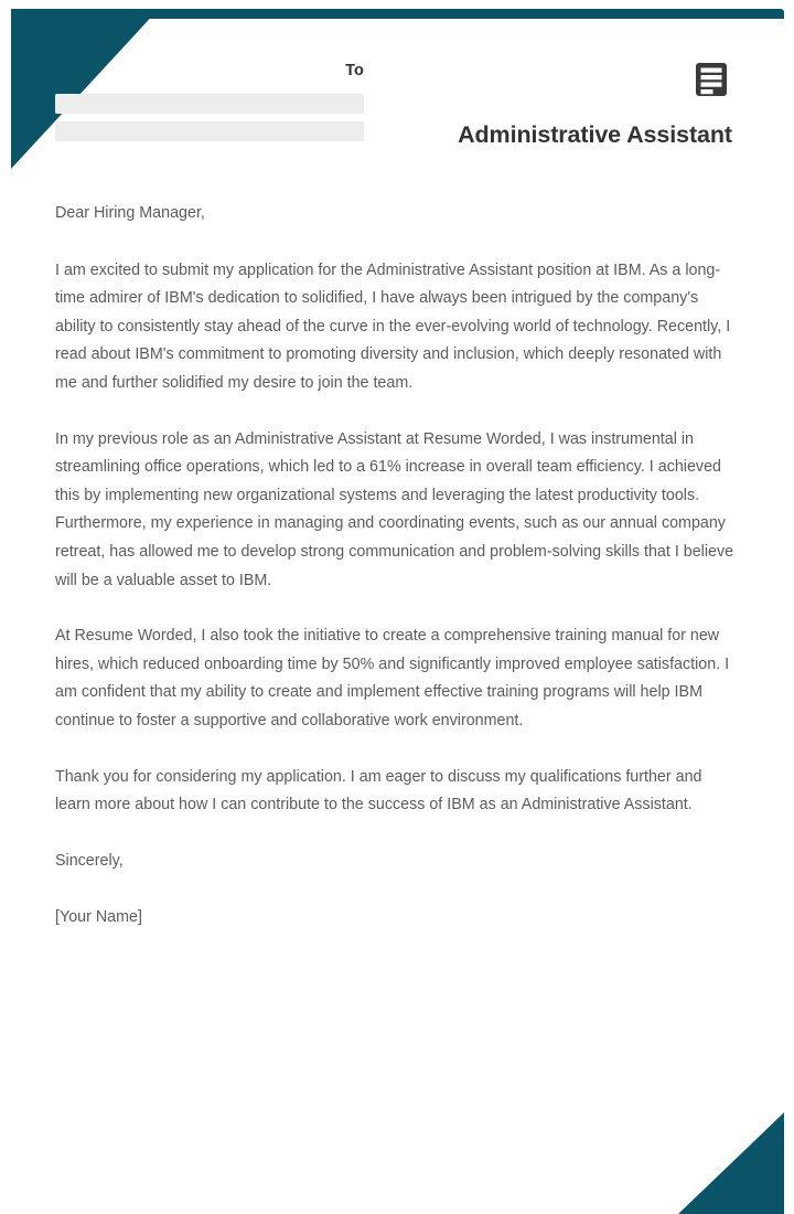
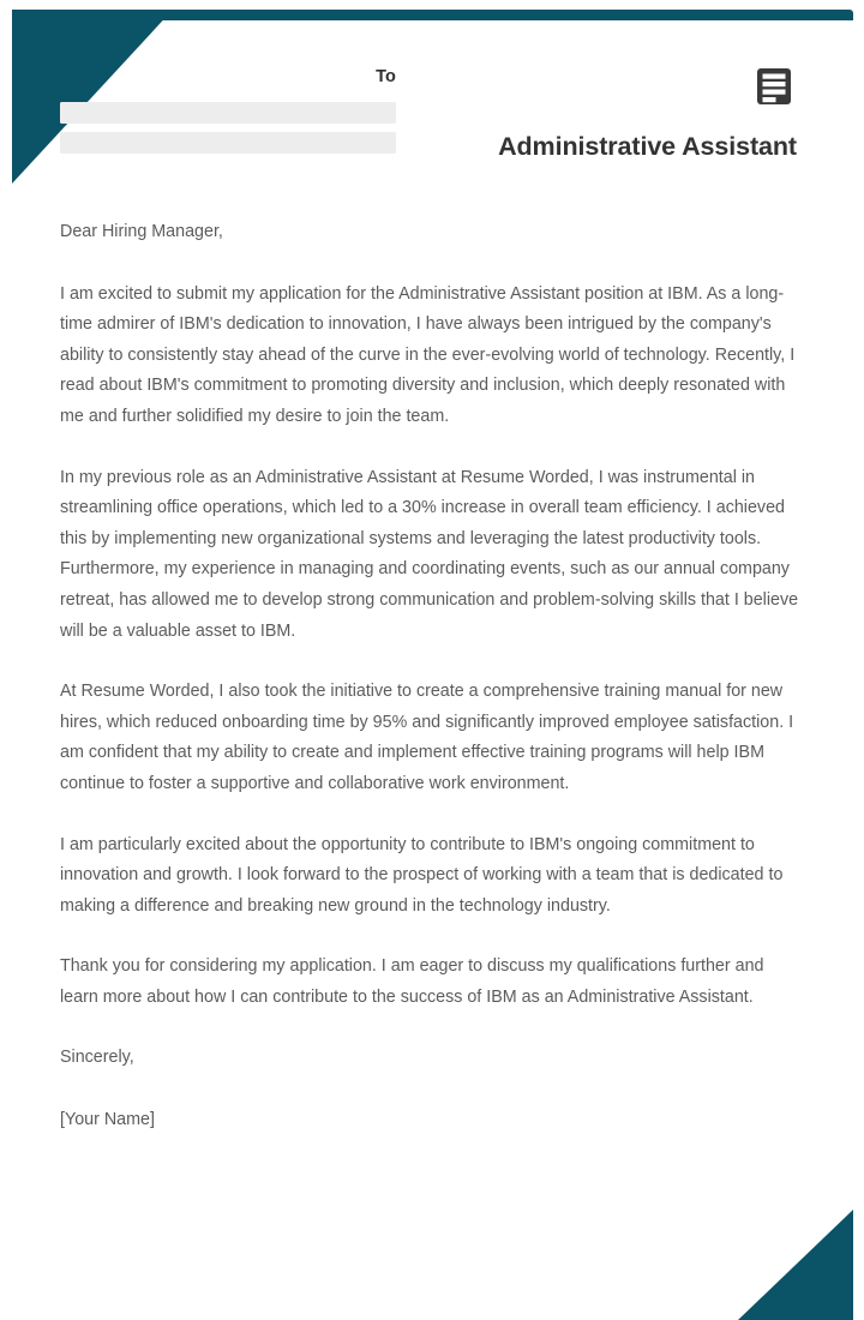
  To
  Administrative Assistant
  Dear Hiring Manager,
- I am excited to submit my application for the Administrative Assistant position at IBM. As a long-time admirer of IBM's dedication to solidified, I have always been intrigued by the company's ability to consistently stay ahead of the curve in the ever-evolving world of technology. Recently, I read about IBM's commitment to promoting diversity and inclusion, which deeply resonated with me and further solidified my desire to join the team.
+ I am excited to submit my application for the Administrative Assistant position at IBM. As a long-time admirer of IBM's dedication to innovation, I have always been intrigued by the company's ability to consistently stay ahead of the curve in the ever-evolving world of technology. Recently, I read about IBM's commitment to promoting diversity and inclusion, which deeply resonated with me and further solidified my desire to join the team.
- In my previous role as an Administrative Assistant at Resume Worded, I was instrumental in streamlining office operations, which led to a 61% increase in overall team efficiency. I achieved this by implementing new organizational systems and leveraging the latest productivity tools. Furthermore, my experience in managing and coordinating events, such as our annual company retreat, has allowed me to develop strong communication and problem-solving skills that I believe will be a valuable asset to IBM.
+ In my previous role as an Administrative Assistant at Resume Worded, I was instrumental in streamlining office operations, which led to a 30% increase in overall team efficiency. I achieved this by implementing new organizational systems and leveraging the latest productivity tools. Furthermore, my experience in managing and coordinating events, such as our annual company retreat, has allowed me to develop strong communication and problem-solving skills that I believe will be a valuable asset to IBM.
- At Resume Worded, I also took the initiative to create a comprehensive training manual for new hires, which reduced onboarding time by 50% and significantly improved employee satisfaction. I am confident that my ability to create and implement effective training programs will help IBM continue to foster a supportive and collaborative work environment.
+ At Resume Worded, I also took the initiative to create a comprehensive training manual for new hires, which reduced onboarding time by 95% and significantly improved employee satisfaction. I am confident that my ability to create and implement effective training programs will help IBM continue to foster a supportive and collaborative work environment.
+ I am particularly excited about the opportunity to contribute to IBM's ongoing commitment to innovation and growth. I look forward to the prospect of working with a team that is dedicated to making a difference and breaking new ground in the technology industry.
  Thank you for considering my application. I am eager to discuss my qualifications further and learn more about how I can contribute to the success of IBM as an Administrative Assistant.
  Sincerely,
  [Your Name]
